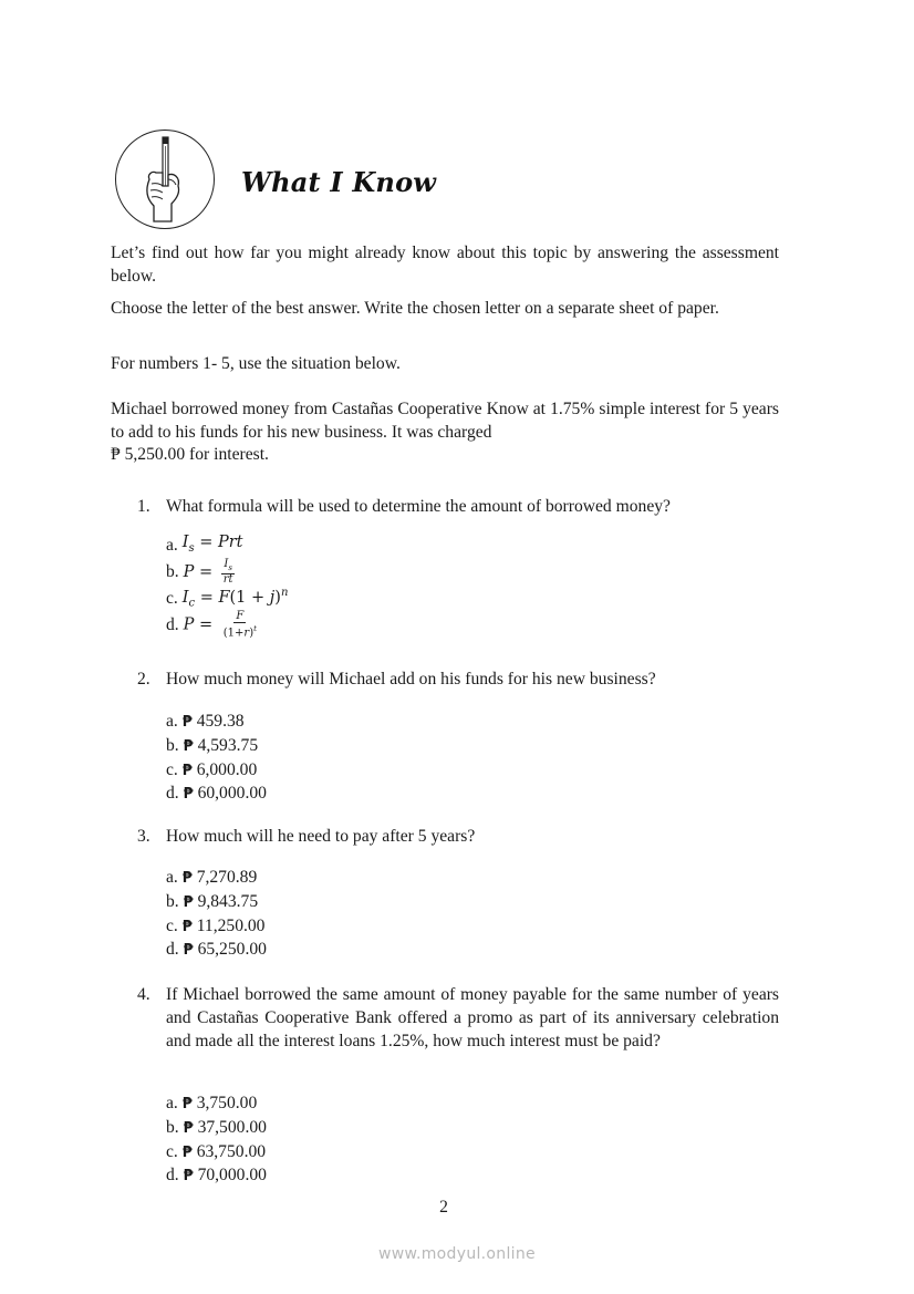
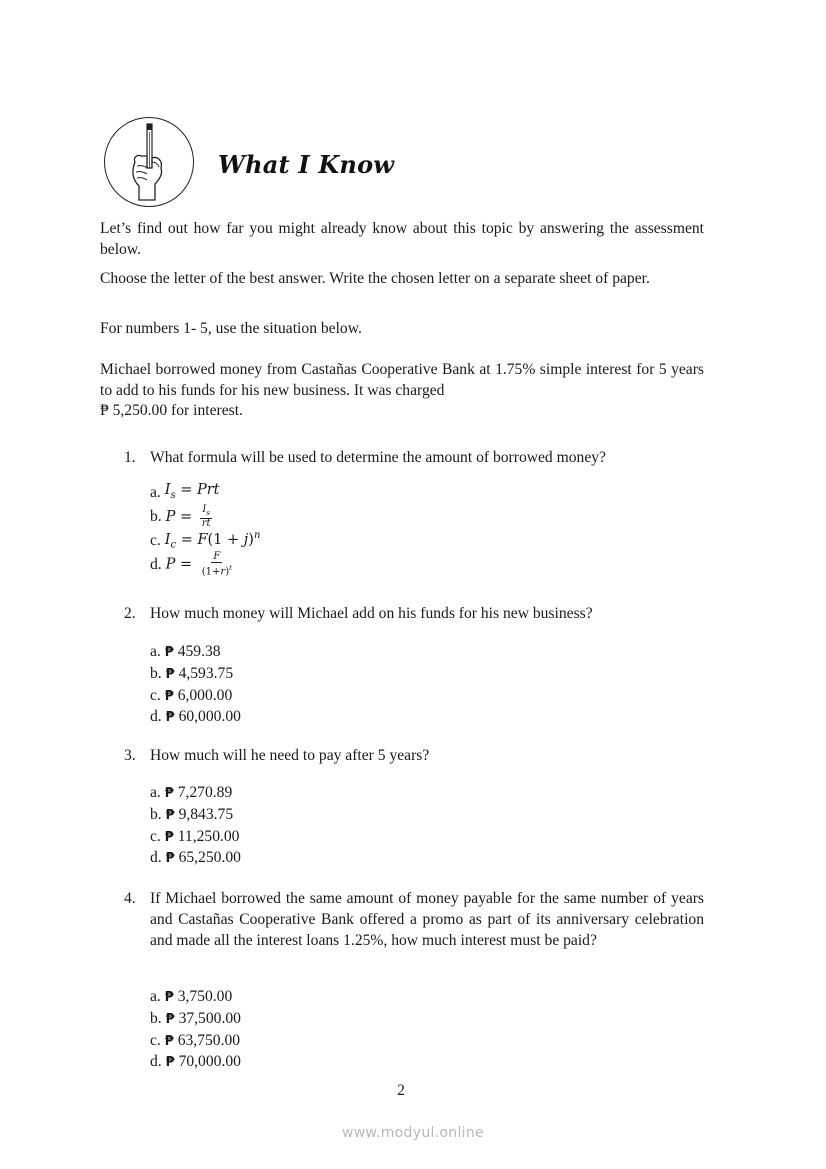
  What I Know
  Let’s find out how far you might already know about this topic by answering the assessment below.
  Choose the letter of the best answer. Write the chosen letter on a separate sheet of paper.
  For numbers 1- 5, use the situation below.
- Michael borrowed money from Castañas Cooperative Know at 1.75% simple interest for 5 years to add to his funds for his new business. It was charged
+ Michael borrowed money from Castañas Cooperative Bank at 1.75% simple interest for 5 years to add to his funds for his new business. It was charged
  ₱ 5,250.00 for interest.
  1.
  What formula will be used to determine the amount of borrowed money?
  a.
  Is = Prt
  b.
  P =
  Is
  rt
  c.
  Ic = F(1 + j)n
  d.
  P =
  F
  (1+r)t
  2.
  How much money will Michael add on his funds for his new business?
  a. ₱ 459.38
  b. ₱ 4,593.75
  c. ₱ 6,000.00
  d. ₱ 60,000.00
  3.
  How much will he need to pay after 5 years?
  a. ₱ 7,270.89
  b. ₱ 9,843.75
  c. ₱ 11,250.00
  d. ₱ 65,250.00
  4.
  If Michael borrowed the same amount of money payable for the same number of years and Castañas Cooperative Bank offered a promo as part of its anniversary celebration and made all the interest loans 1.25%, how much interest must be paid?
  a. ₱ 3,750.00
  b. ₱ 37,500.00
  c. ₱ 63,750.00
  d. ₱ 70,000.00
  2
  www.modyul.online
